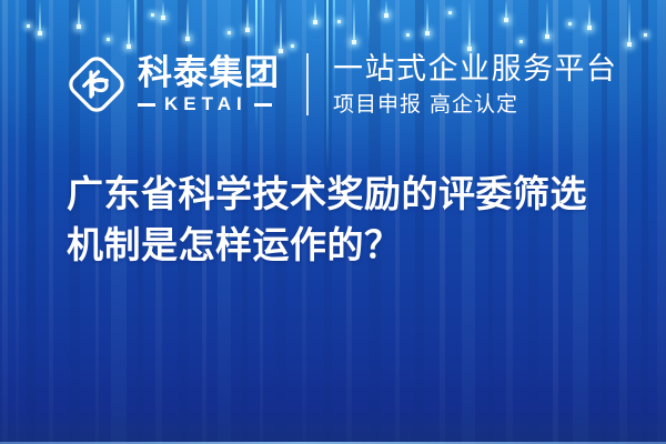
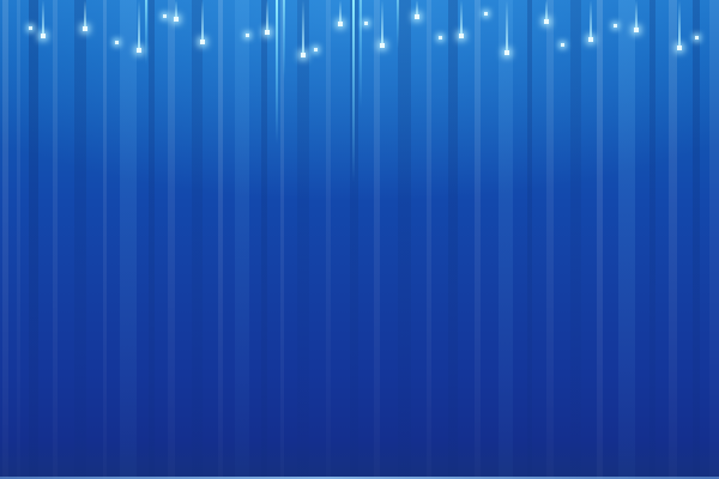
- 科泰集团
- KETAI
- 一站式企业服务平台
- 项目申报 高企认定
- 广东省科学技术奖励的评委筛选机制是怎样运作的？
